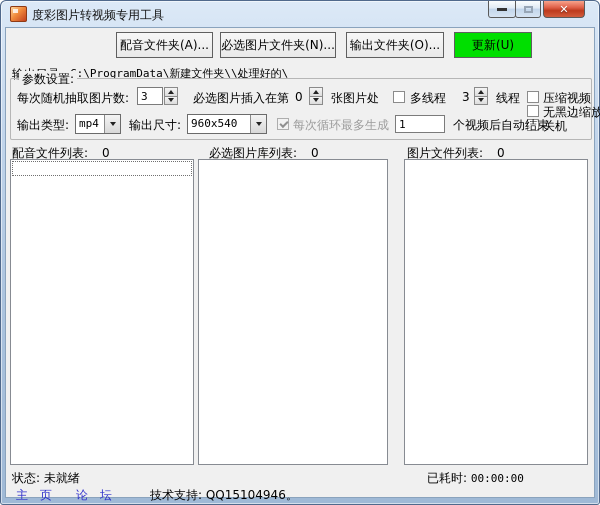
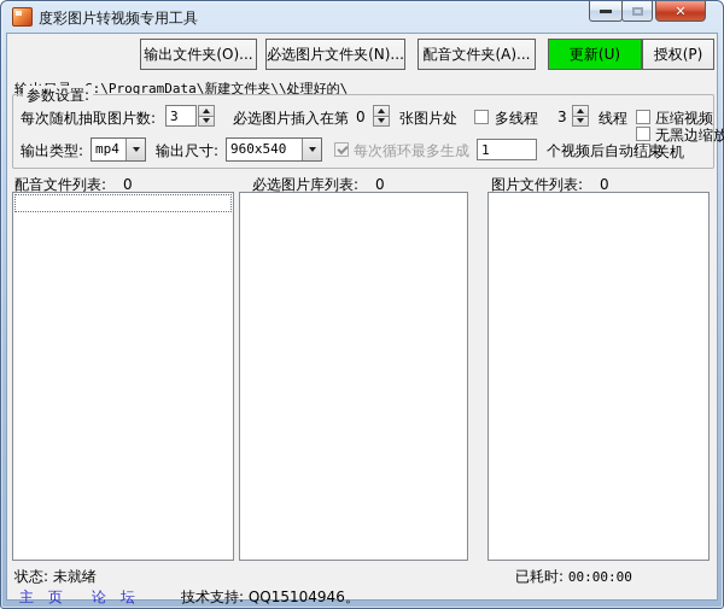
  度彩图片转视频专用工具
  ✕
- 配音文件夹(A)...
+ 输出文件夹(O)...
  必选图片文件夹(N)...
- 输出文件夹(O)...
+ 配音文件夹(A)...
  更新(U)
+ 授权(P)
  :\ProgramData\新建文件夹\\处理好的\
  参数设置:
  每次随机抽取图片数:
  3
  必选图片插入在第
  0
  张图片处
  多线程
  3
  线程
  压缩视频
  无黑边缩放
  关机
  输出类型:
  mp4
  输出尺寸:
  960x540
  每次循环最多生成
  1
  个视频后自动结束
  配音文件列表: 0
  必选图片库列表: 0
  图片文件列表: 0
  状态: 未就绪
  已耗时: 00:00:00
  主 页
  论 坛
  技术支持: QQ15104946。
